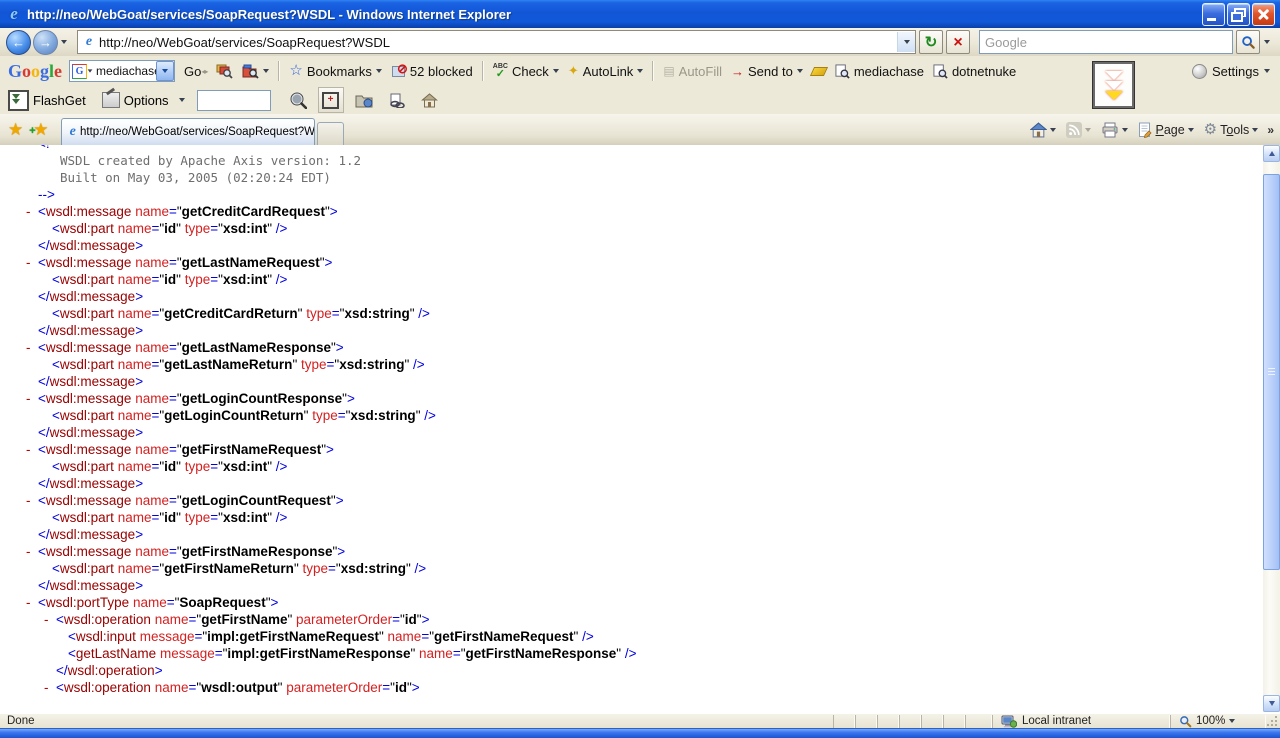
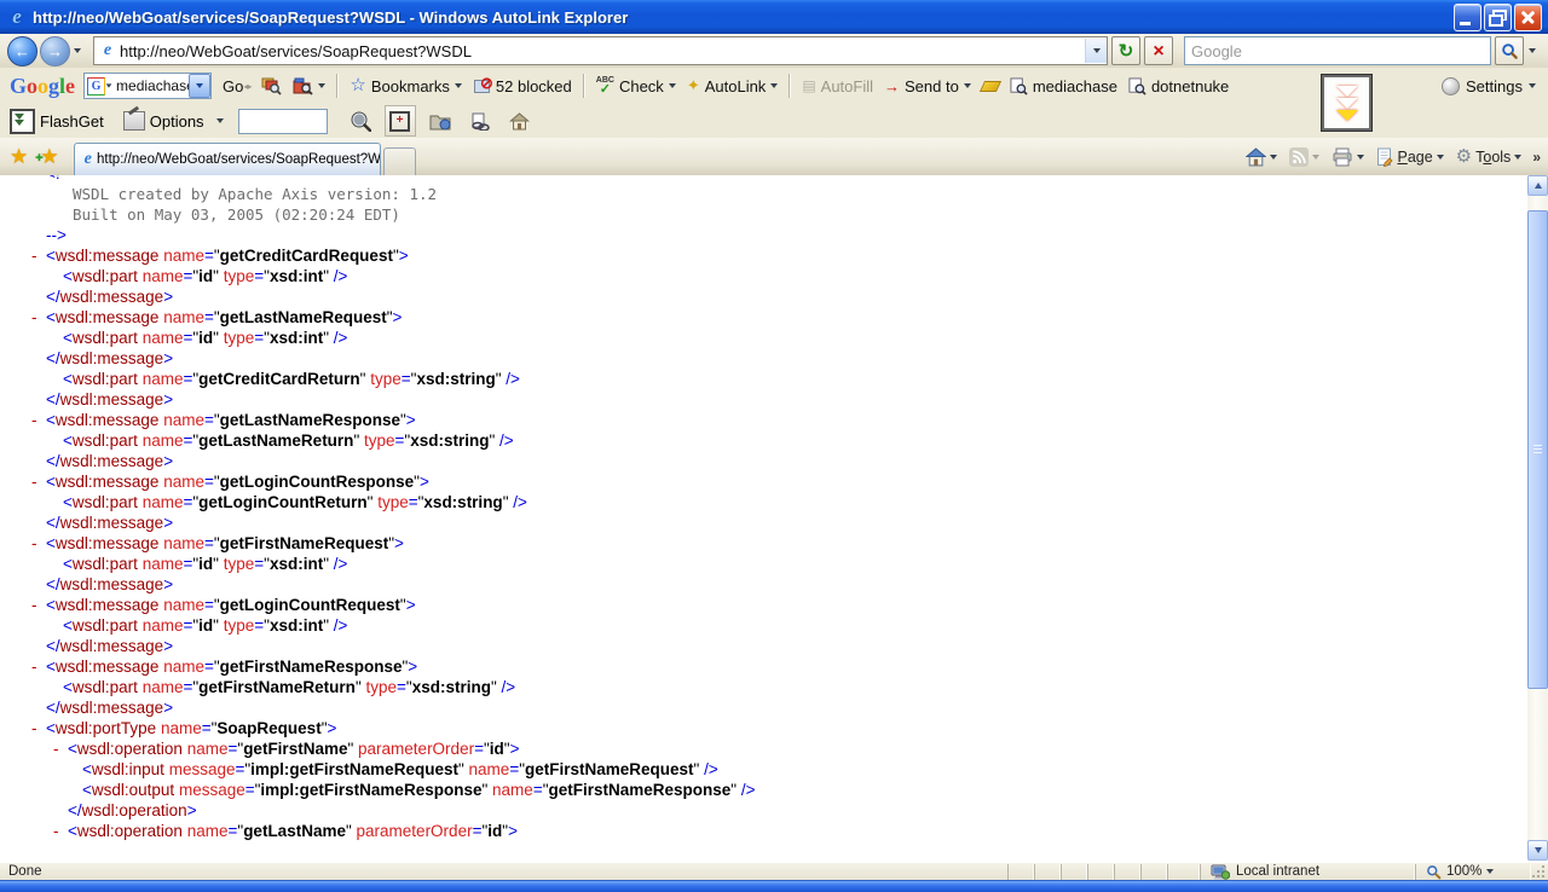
  e
- http://neo/WebGoat/services/SoapRequest?WSDL - Windows Internet Explorer
+ http://neo/WebGoat/services/SoapRequest?WSDL - Windows AutoLink Explorer
  ←
  →
  e
  http://neo/WebGoat/services/SoapRequest?WSDL
  ↻
  ×
  Google
  Google
  G
  mediachas
  Go
  ◂▸
  ☆
  Bookmarks
  ⊘
  52 blocked
  ✓
  Check
  ✦
  AutoLink
  ▤
  AutoFill
  →
  Send to
  mediachase
  dotnetnuke
  Settings
  FlashGet
  Options
  +
  ★
  ★
  +
  e
  http://neo/WebGoat/services/SoapRequest?W
  Page
  ⚙
  Tools
  »
  WSDL created by Apache Axis version: 1.2
  Built on May 03, 2005 (02:20:24 EDT)
  -->
  - <wsdl:message name="getCreditCardRequest">
  <wsdl:part name="id" type="xsd:int" />
  </wsdl:message>
  - <wsdl:message name="getLastNameRequest">
  <wsdl:part name="id" type="xsd:int" />
  </wsdl:message>
  <wsdl:part name="getCreditCardReturn" type="xsd:string" />
  </wsdl:message>
  - <wsdl:message name="getLastNameResponse">
  <wsdl:part name="getLastNameReturn" type="xsd:string" />
  </wsdl:message>
  - <wsdl:message name="getLoginCountResponse">
  <wsdl:part name="getLoginCountReturn" type="xsd:string" />
  </wsdl:message>
  - <wsdl:message name="getFirstNameRequest">
  <wsdl:part name="id" type="xsd:int" />
  </wsdl:message>
  - <wsdl:message name="getLoginCountRequest">
  <wsdl:part name="id" type="xsd:int" />
  </wsdl:message>
  - <wsdl:message name="getFirstNameResponse">
  <wsdl:part name="getFirstNameReturn" type="xsd:string" />
  </wsdl:message>
  - <wsdl:portType name="SoapRequest">
  - <wsdl:operation name="getFirstName" parameterOrder="id">
  <wsdl:input message="impl:getFirstNameRequest" name="getFirstNameRequest" />
- <getLastName message="impl:getFirstNameResponse" name="getFirstNameResponse" />
+ <wsdl:output message="impl:getFirstNameResponse" name="getFirstNameResponse" />
  </wsdl:operation>
- - <wsdl:operation name="wsdl:output" parameterOrder="id">
+ - <wsdl:operation name="getLastName" parameterOrder="id">
  Done
  Local intranet
  100%
